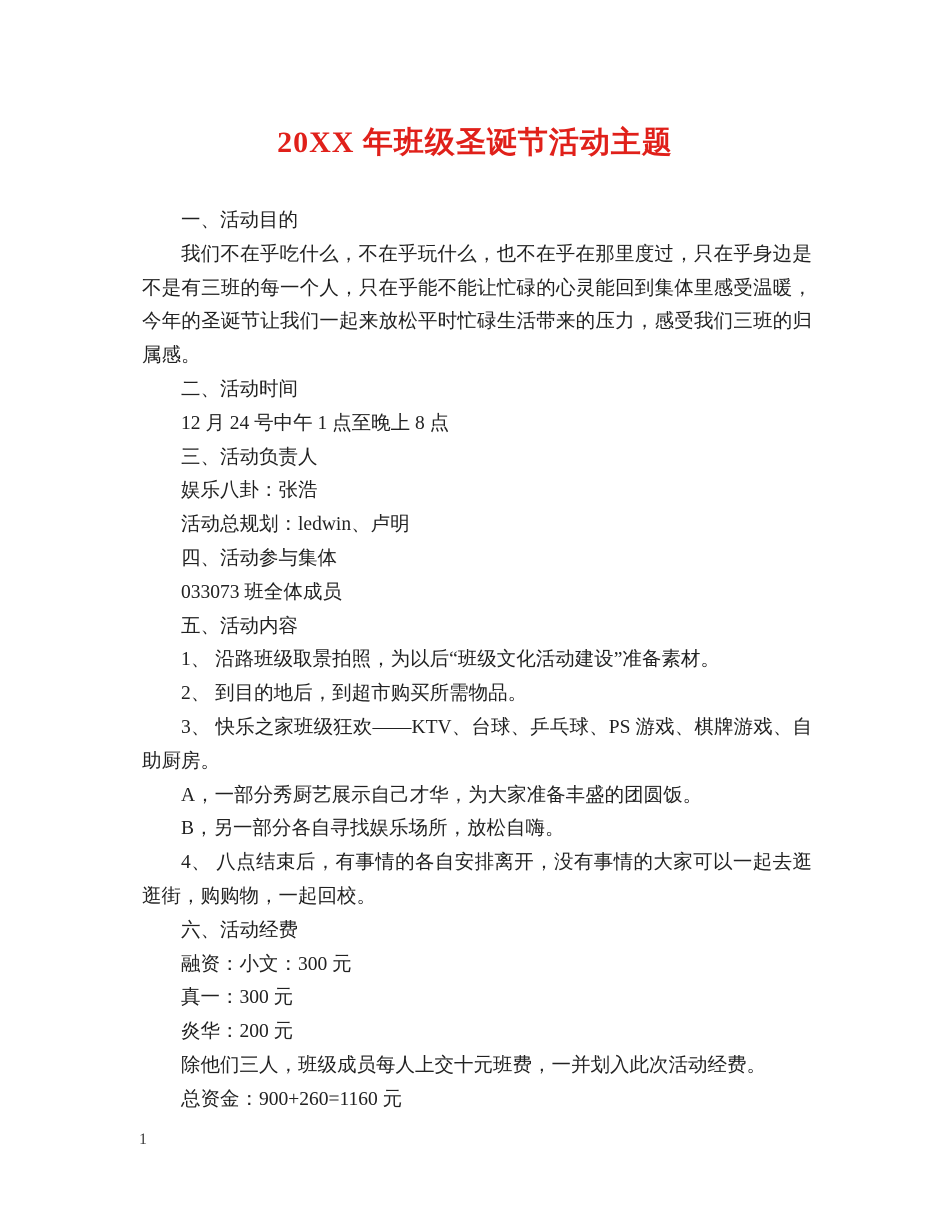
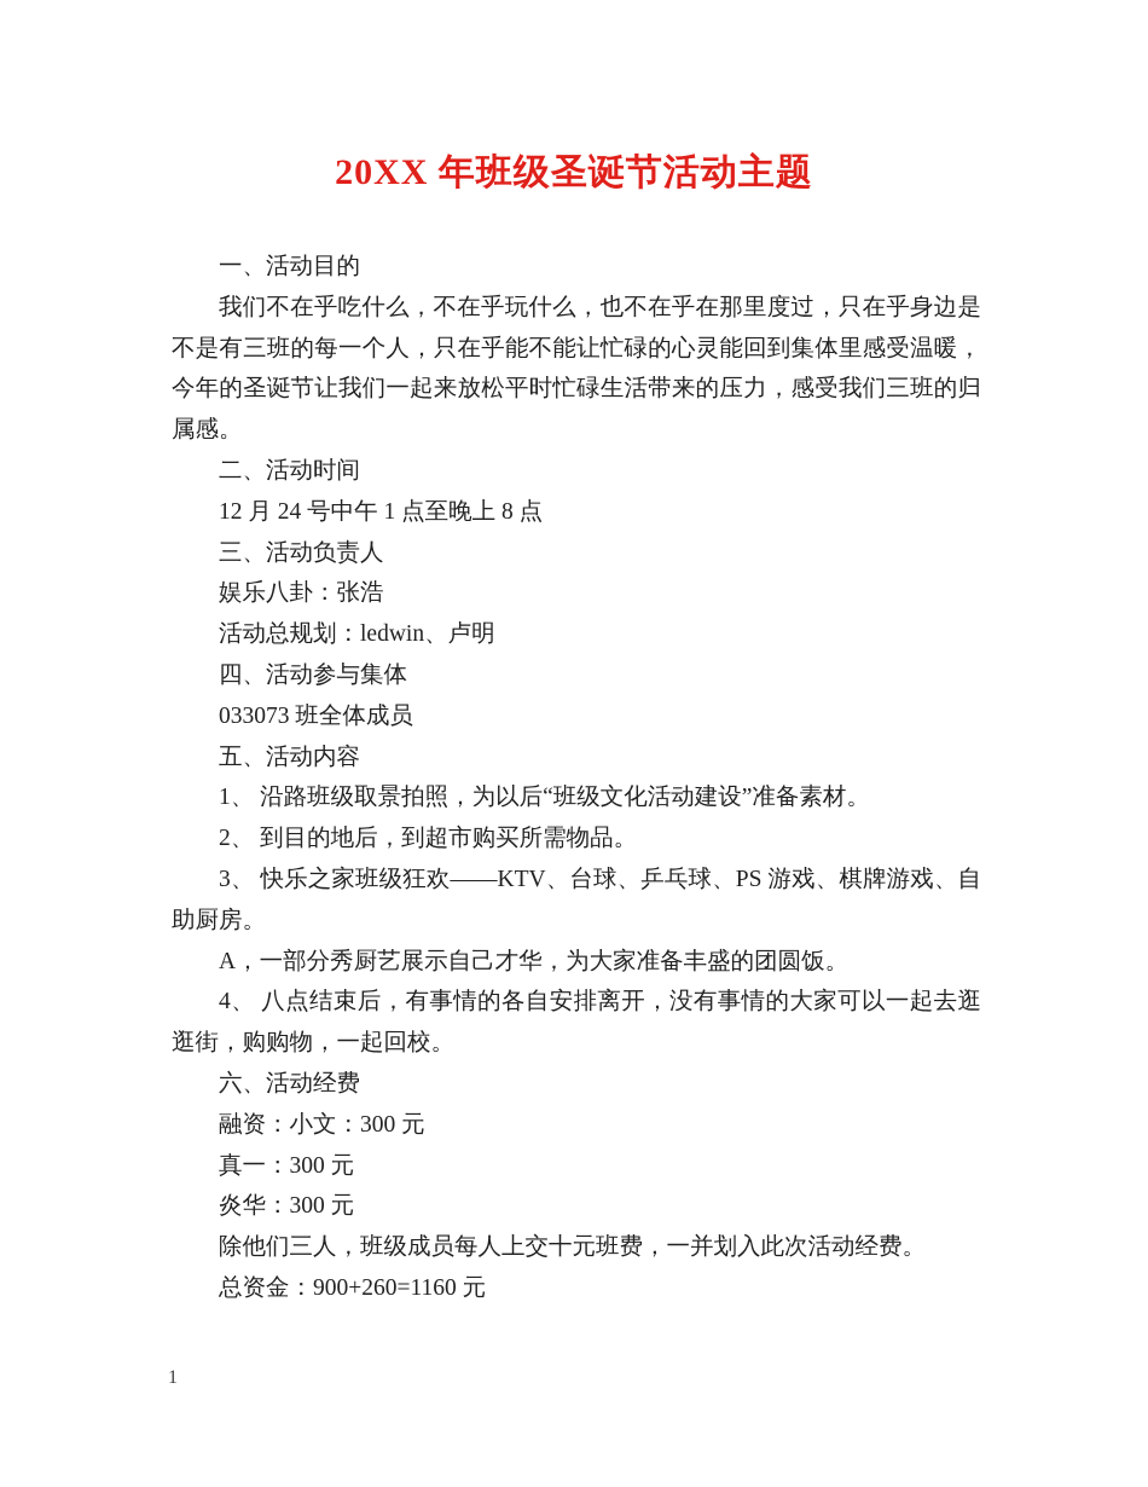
  20XX 年班级圣诞节活动主题
  一、活动目的
  我们不在乎吃什么，不在乎玩什么，也不在乎在那里度过，只在乎身边是不是有三班的每一个人，只在乎能不能让忙碌的心灵能回到集体里感受温暖，今年的圣诞节让我们一起来放松平时忙碌生活带来的压力，感受我们三班的归属感。
  二、活动时间
  12 月 24 号中午 1 点至晚上 8 点
  三、活动负责人
  娱乐八卦：张浩
  活动总规划：ledwin、卢明
  四、活动参与集体
  033073 班全体成员
  五、活动内容
  1、 沿路班级取景拍照，为以后“班级文化活动建设”准备素材。
  2、 到目的地后，到超市购买所需物品。
  3、 快乐之家班级狂欢——KTV、台球、乒乓球、PS 游戏、棋牌游戏、自助厨房。
  A，一部分秀厨艺展示自己才华，为大家准备丰盛的团圆饭。
- B，另一部分各自寻找娱乐场所，放松自嗨。
  4、 八点结束后，有事情的各自安排离开，没有事情的大家可以一起去逛逛街，购购物，一起回校。
  六、活动经费
  融资：小文：300 元
  真一：300 元
- 炎华：200 元
+ 炎华：300 元
  除他们三人，班级成员每人上交十元班费，一并划入此次活动经费。
  总资金：900+260=1160 元
  1
